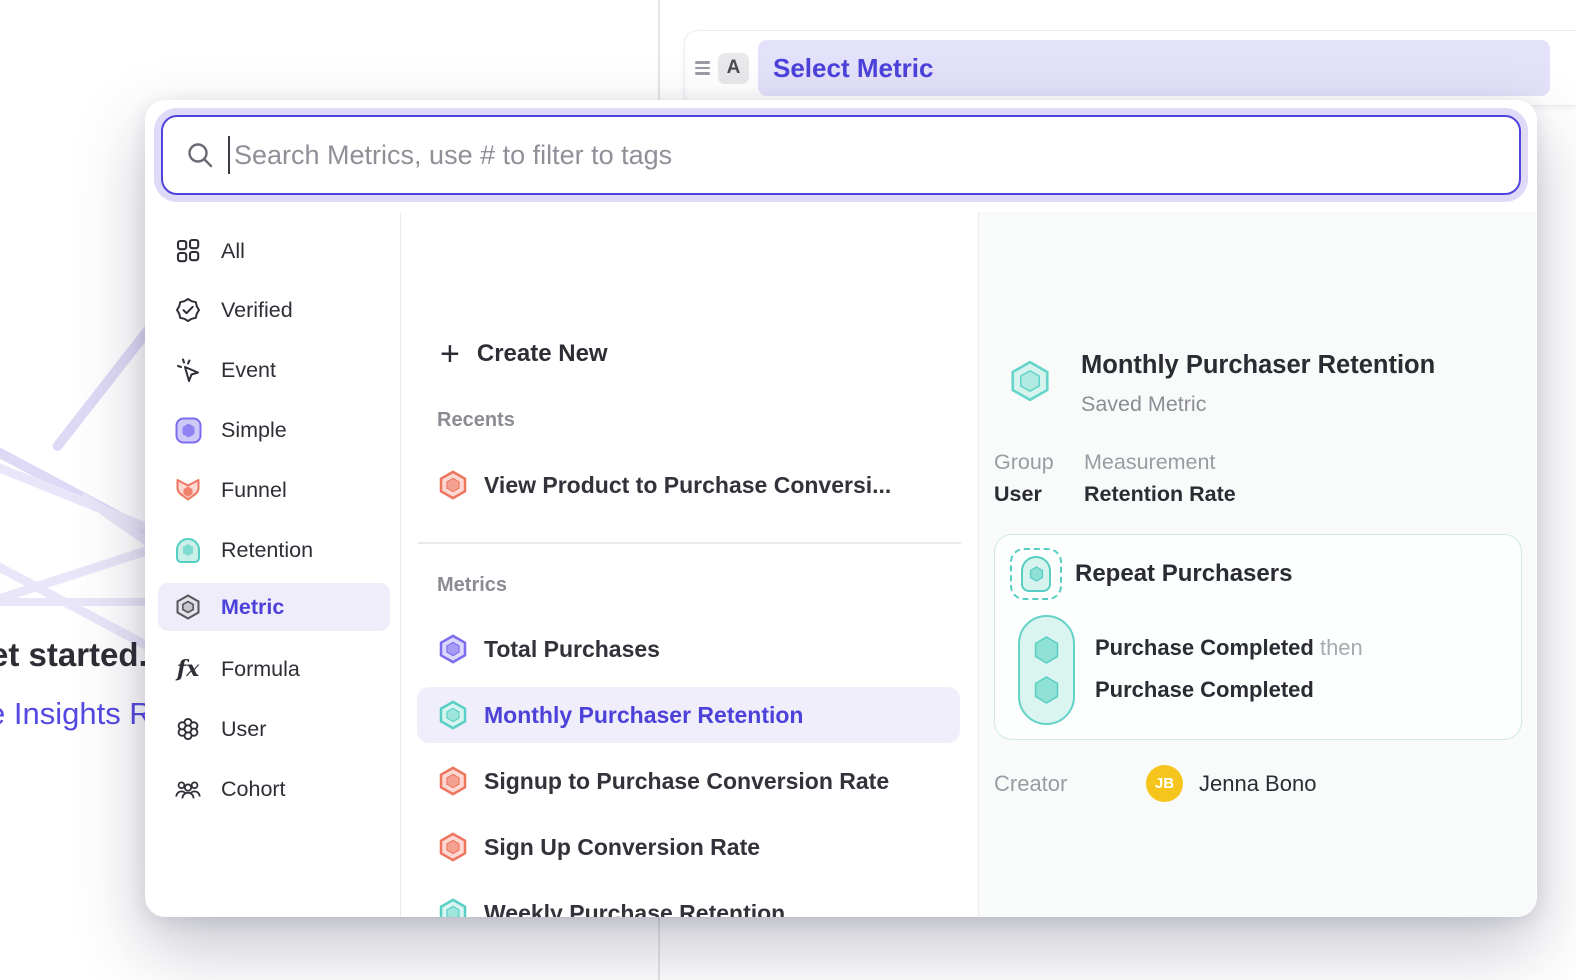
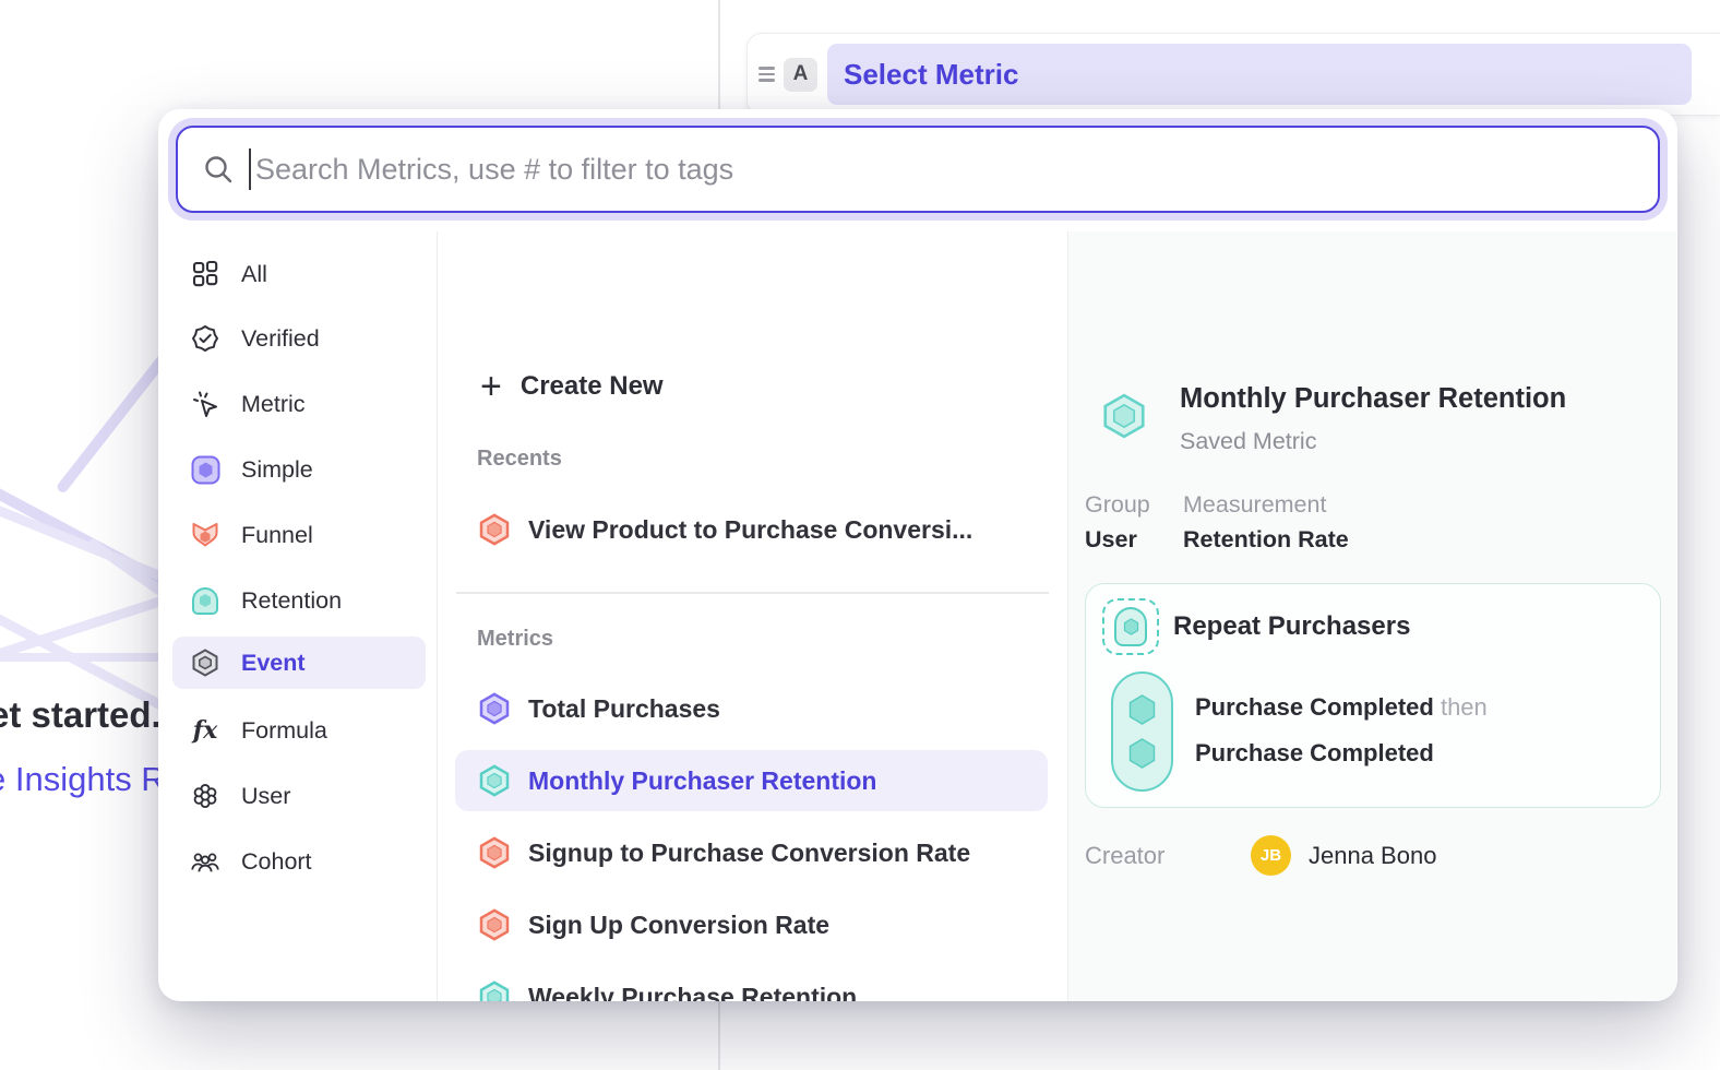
  t started.
  Insights R
  A
  Select Metric
  Search Metrics, use # to filter to tags
  All
  Verified
- Event
+ Metric
  Simple
  Funnel
  Retention
- Metric
+ Event
  fx
  Formula
  User
  Cohort
  +
  Create New
  Recents
  View Product to Purchase Conversi...
  Metrics
  Total Purchases
  Monthly Purchaser Retention
  Signup to Purchase Conversion Rate
  Sign Up Conversion Rate
  Weekly Purchase Retention
  Monthly Purchaser Retention
  Saved Metric
  Group
  Measurement
  User
  Retention Rate
  Repeat Purchasers
  Purchase Completed then
  Purchase Completed
  Creator
  JB
  Jenna Bono
